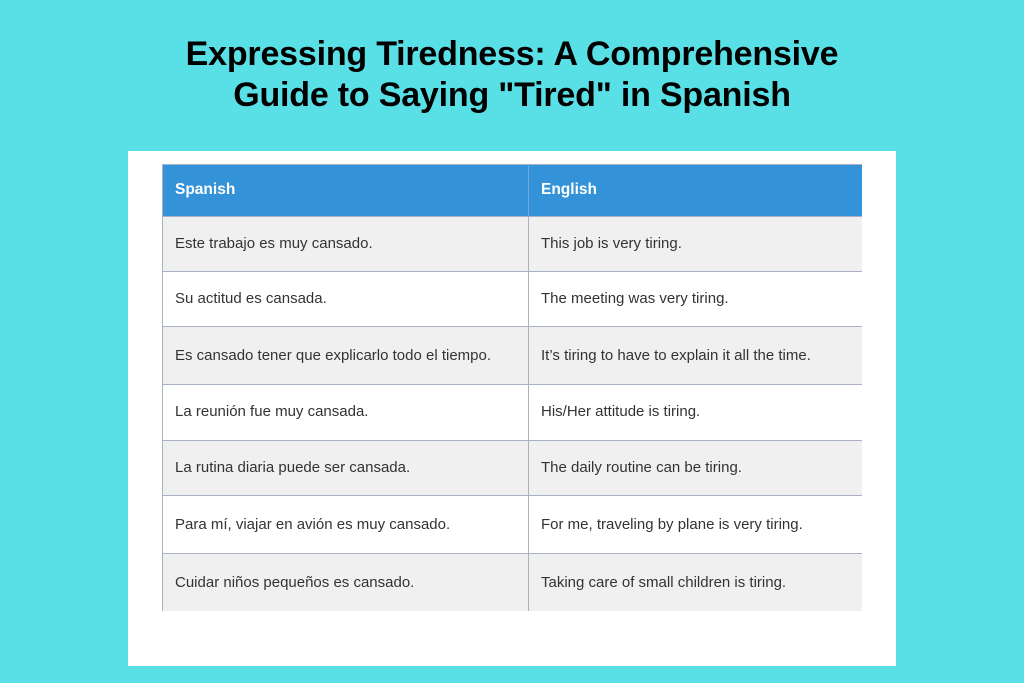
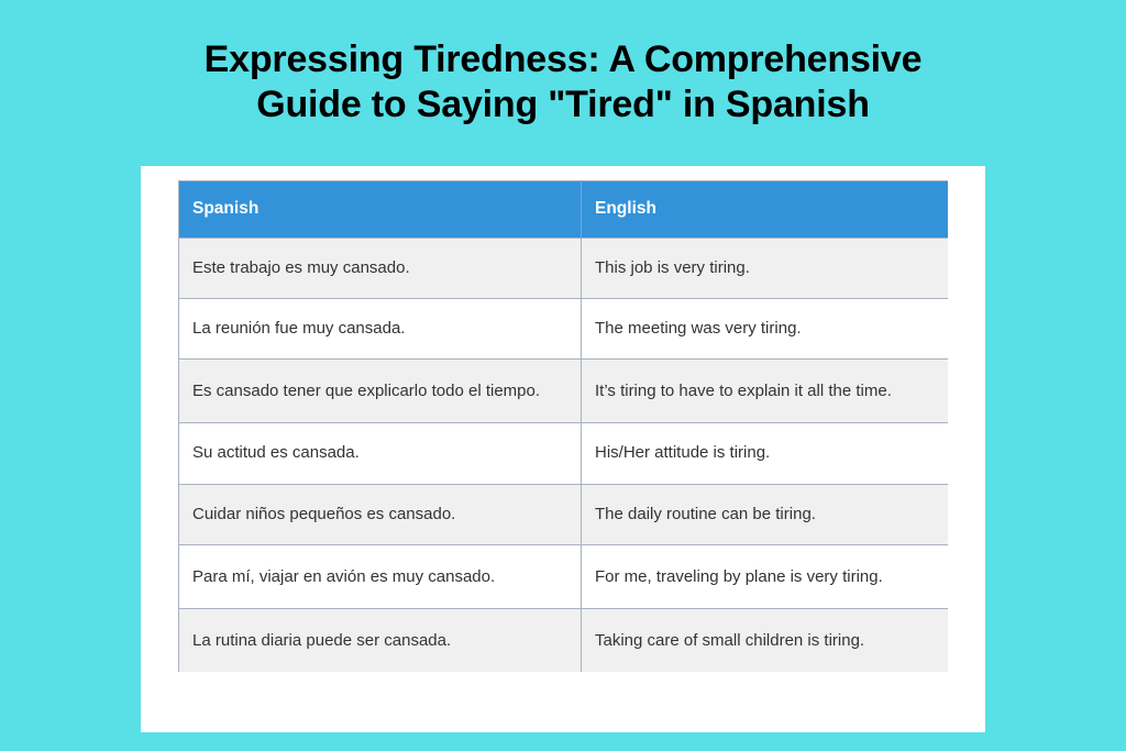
  Expressing Tiredness: A Comprehensive
  Guide to Saying "Tired" in Spanish
  Spanish	English
  Este trabajo es muy cansado.	This job is very tiring.
- Su actitud es cansada.	The meeting was very tiring.
+ La reunión fue muy cansada.	The meeting was very tiring.
  Es cansado tener que explicarlo todo el tiempo.	It’s tiring to have to explain it all the time.
- La reunión fue muy cansada.	His/Her attitude is tiring.
+ Su actitud es cansada.	His/Her attitude is tiring.
- La rutina diaria puede ser cansada.	The daily routine can be tiring.
+ Cuidar niños pequeños es cansado.	The daily routine can be tiring.
  Para mí, viajar en avión es muy cansado.	For me, traveling by plane is very tiring.
- Cuidar niños pequeños es cansado.	Taking care of small children is tiring.
+ La rutina diaria puede ser cansada.	Taking care of small children is tiring.
